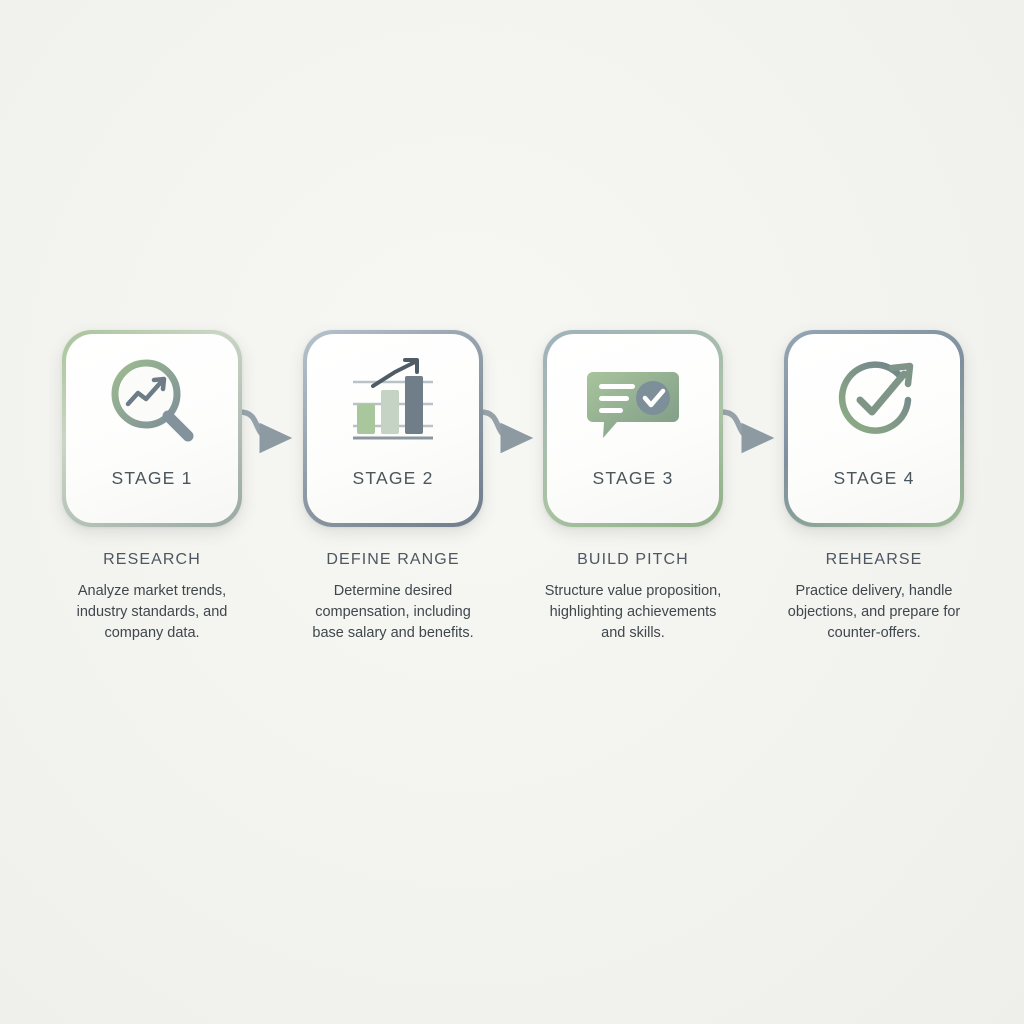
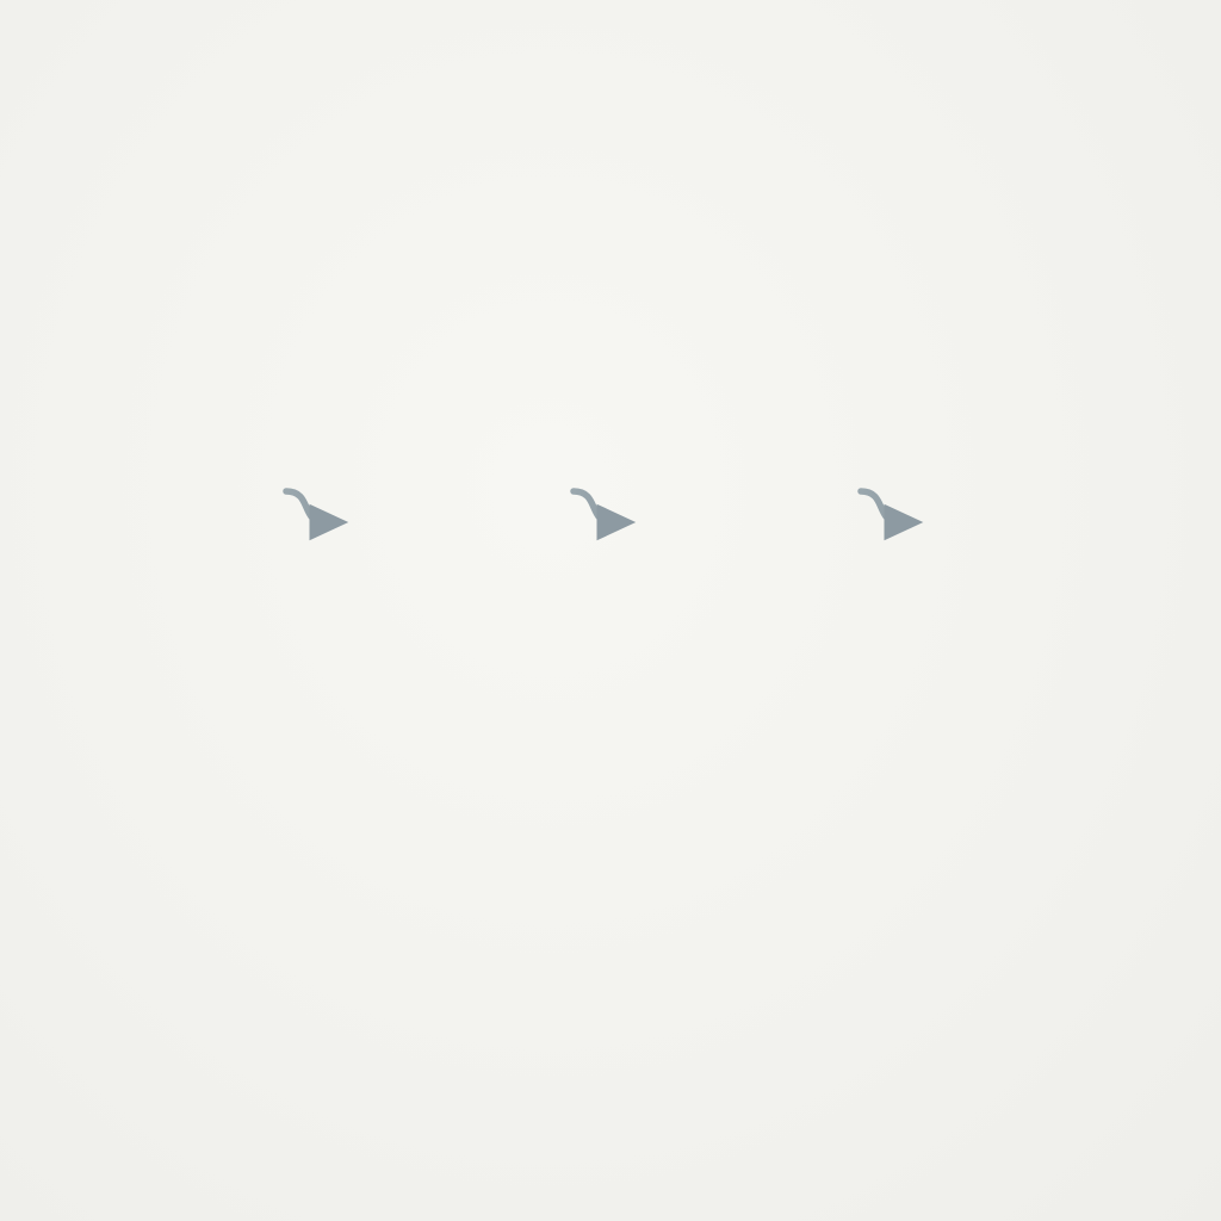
- STAGE 1
- RESEARCH
- Analyze market trends, industry standards, and company data.
- STAGE 2
- DEFINE RANGE
- Determine desired compensation, including base salary and benefits.
- STAGE 3
- BUILD PITCH
- Structure value proposition, highlighting achievements and skills.
- STAGE 4
- REHEARSE
- Practice delivery, handle objections, and prepare for counter-offers.
